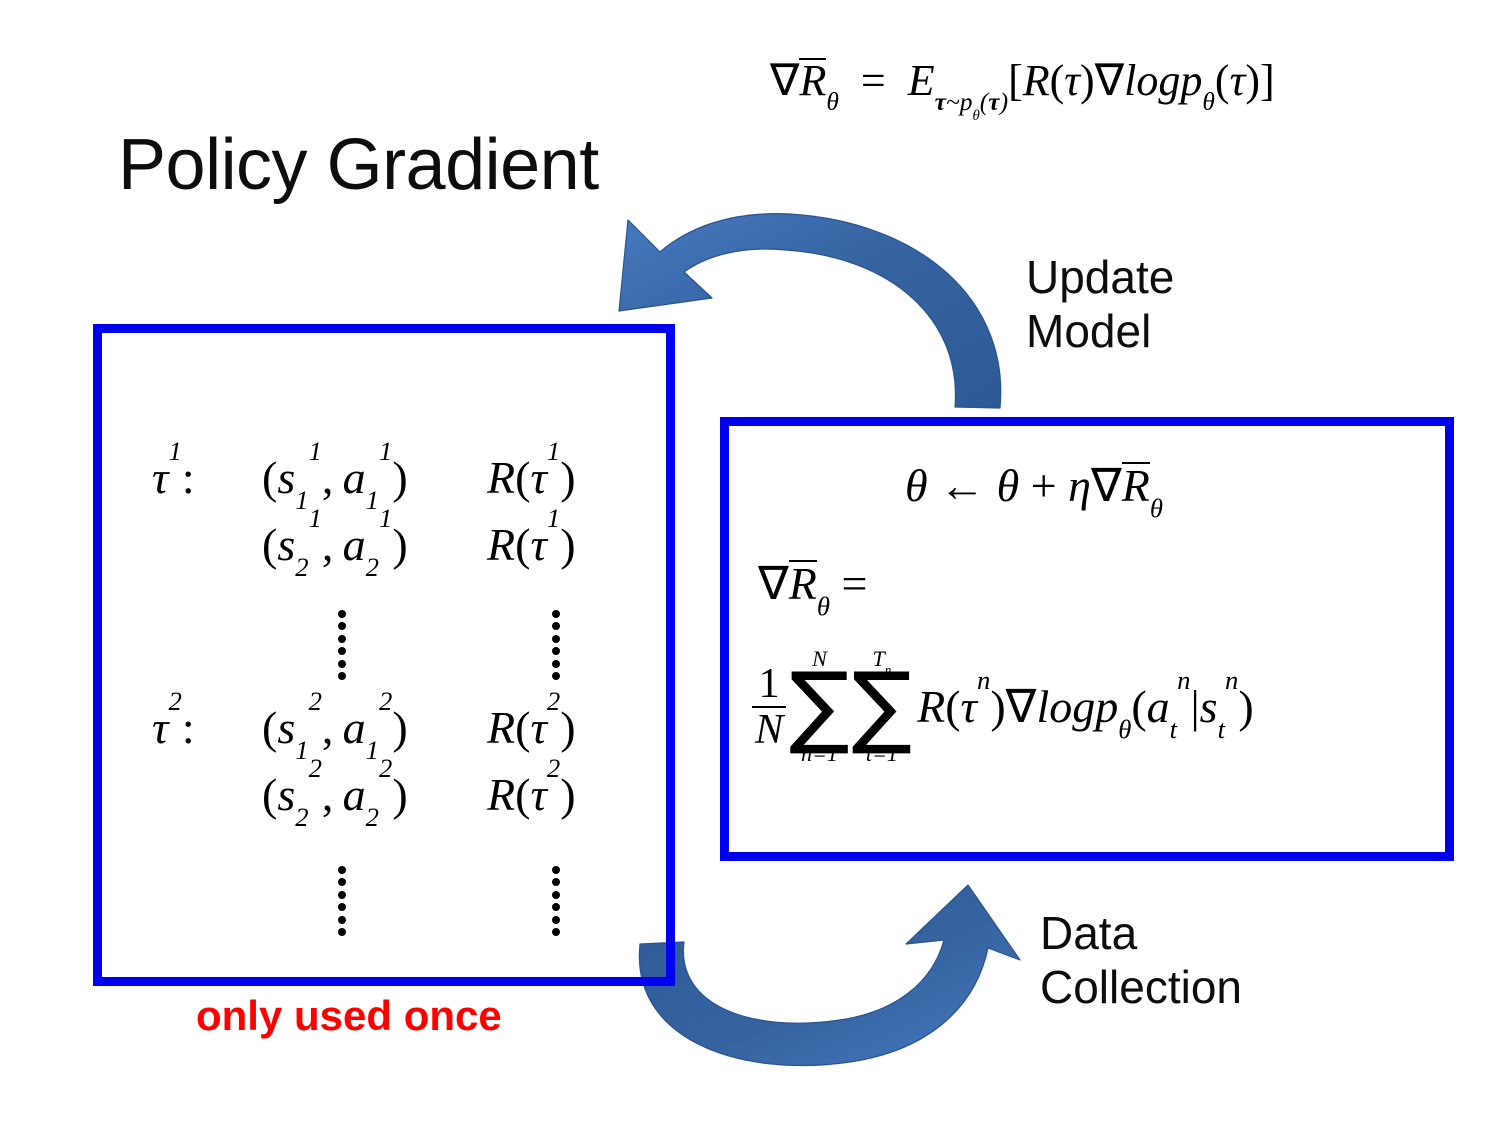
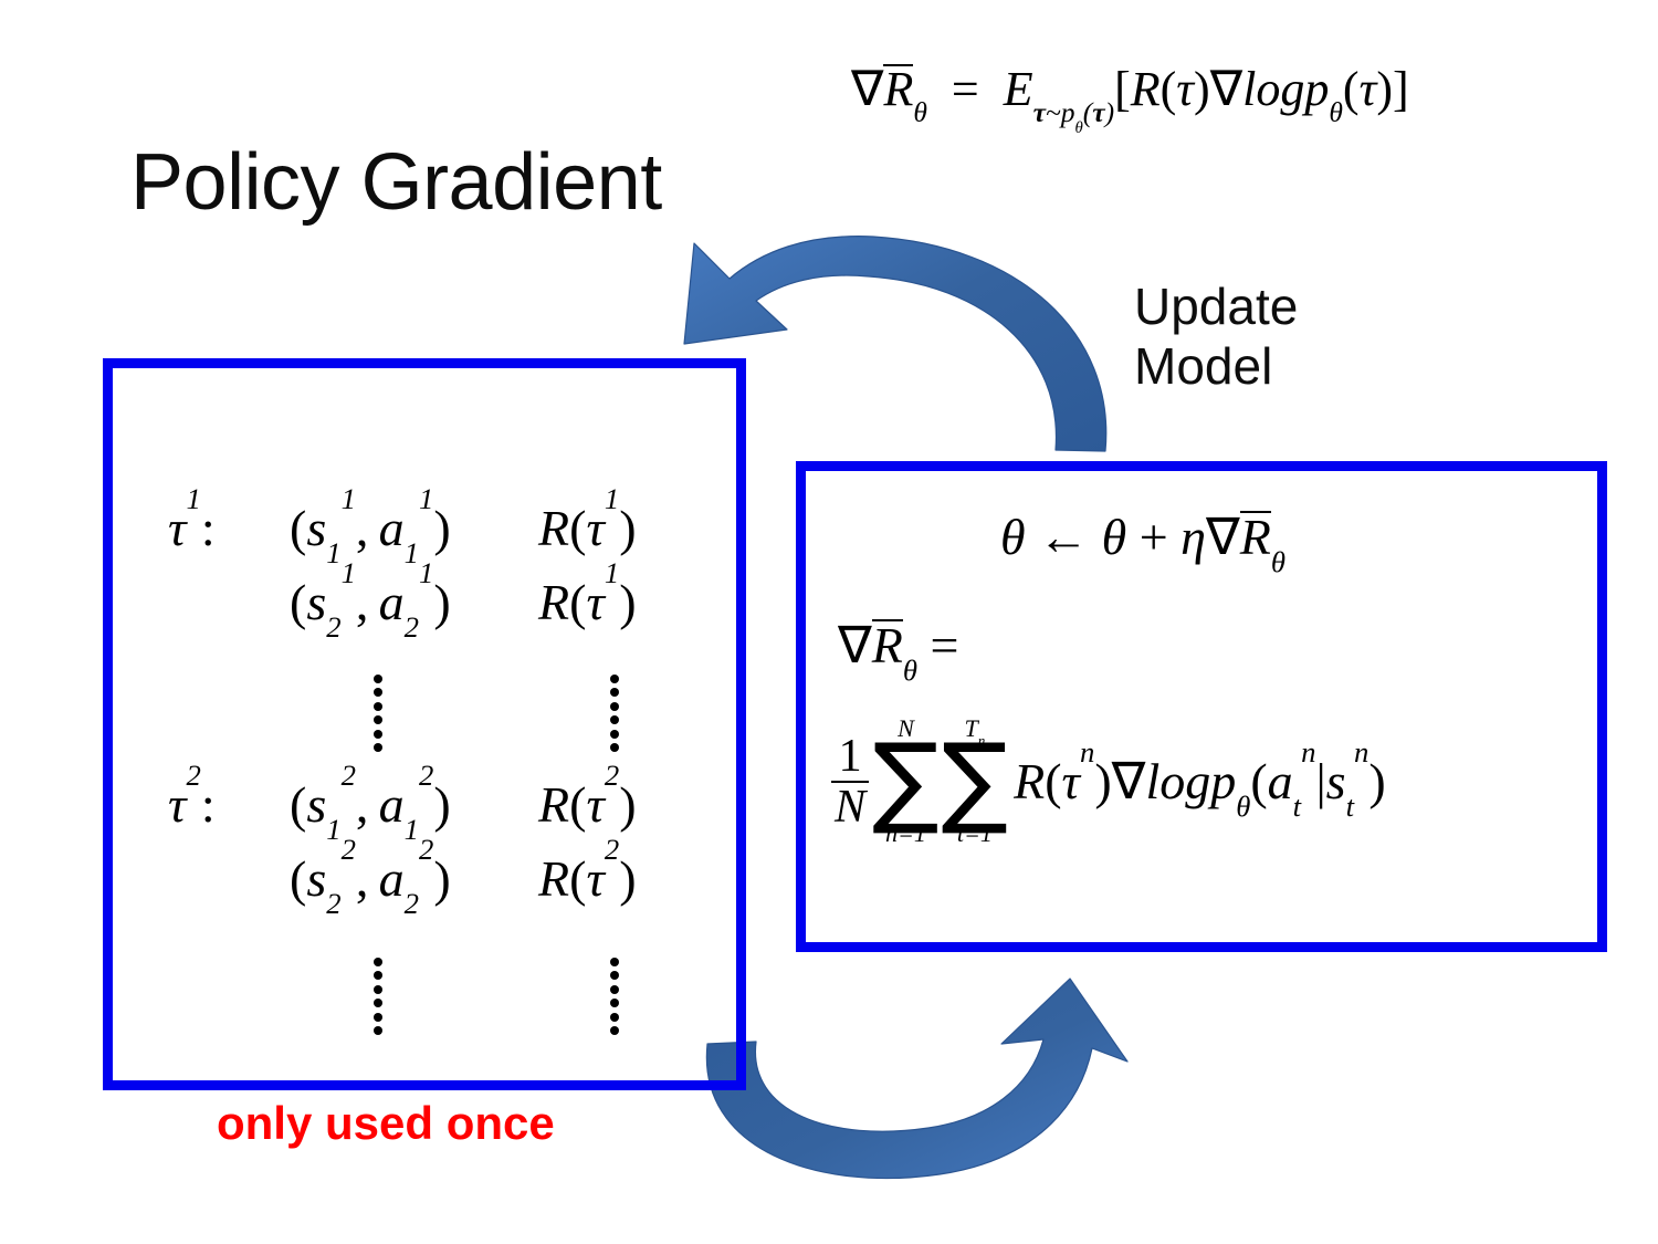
  ∇Rθ = Eτ~pθ(τ)[R(τ)∇logpθ(τ)]
  Policy Gradient
  τ1:
  (s11, a11)
  R(τ1)
  (s21, a21)
  R(τ1)
  τ2:
  (s12, a12)
  R(τ2)
  (s22, a22)
  R(τ2)
  only used once
  θ ← θ + η∇Rθ
  ∇Rθ =
  1
  N
  N
  ∑
  n=1
  Tn
  ∑
  t=1
  R(τn)∇logpθ(atn|stn)
  Update
  Model
- Data
- Collection
